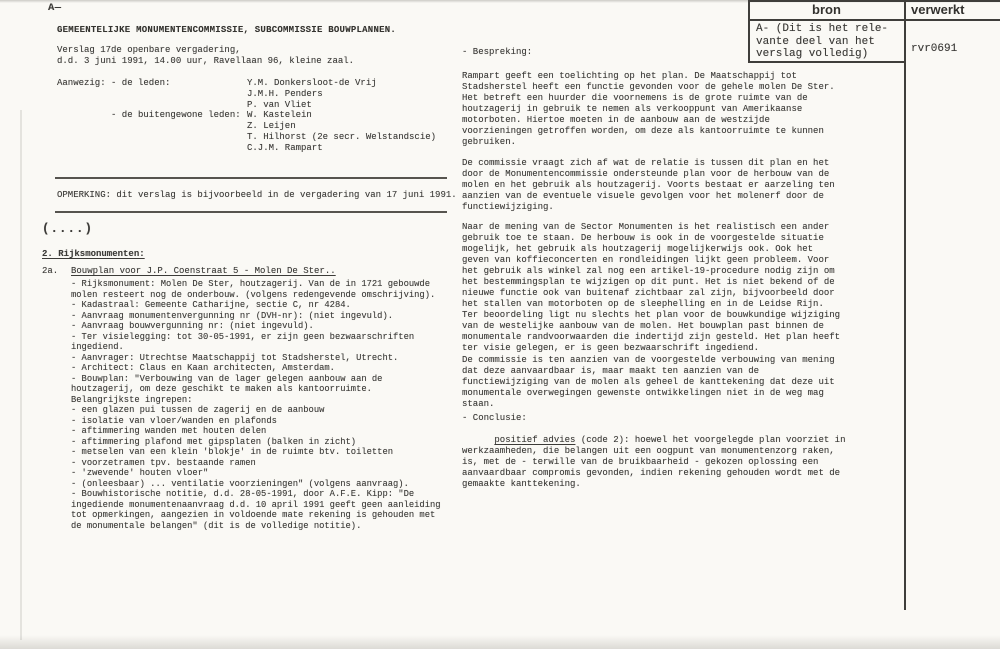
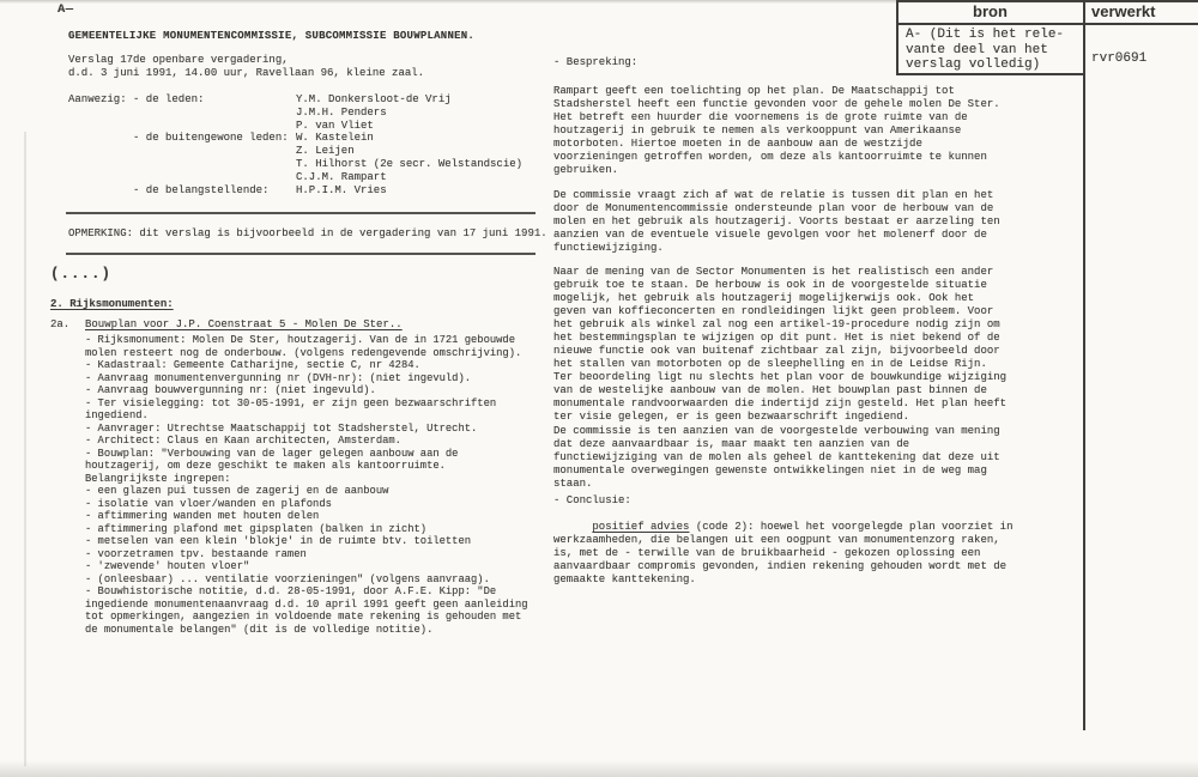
  A—
  GEMEENTELIJKE MONUMENTENCOMMISSIE, SUBCOMMISSIE BOUWPLANNEN.
  Verslag 17de openbare vergadering,
  d.d. 3 juni 1991, 14.00 uur, Ravellaan 96, kleine zaal.
  Aanwezig:
  - de leden:
  Y.M. Donkersloot-de Vrij
  J.M.H. Penders
  P. van Vliet
  - de buitengewone leden:
  W. Kastelein
  Z. Leijen
  T. Hilhorst (2e secr. Welstandscie)
  C.J.M. Rampart
+ - de belangstellende:
+ H.P.I.M. Vries
  OPMERKING: dit verslag is bijvoorbeeld in de vergadering van 17 juni 1991.
  (....)
  2. Rijksmonumenten:
  2a. Bouwplan voor J.P. Coenstraat 5 - Molen De Ster..
  - Rijksmonument: Molen De Ster, houtzagerij. Van de in 1721 gebouwde
  molen resteert nog de onderbouw. (volgens redengevende omschrijving).
  - Kadastraal: Gemeente Catharijne, sectie C, nr 4284.
  - Aanvraag monumentenvergunning nr (DVH-nr): (niet ingevuld).
  - Aanvraag bouwvergunning nr: (niet ingevuld).
  - Ter visielegging: tot 30-05-1991, er zijn geen bezwaarschriften
  ingediend.
  - Aanvrager: Utrechtse Maatschappij tot Stadsherstel, Utrecht.
  - Architect: Claus en Kaan architecten, Amsterdam.
  - Bouwplan: "Verbouwing van de lager gelegen aanbouw aan de
  houtzagerij, om deze geschikt te maken als kantoorruimte.
  Belangrijkste ingrepen:
  - een glazen pui tussen de zagerij en de aanbouw
  - isolatie van vloer/wanden en plafonds
  - aftimmering wanden met houten delen
  - aftimmering plafond met gipsplaten (balken in zicht)
  - metselen van een klein 'blokje' in de ruimte btv. toiletten
  - voorzetramen tpv. bestaande ramen
  - 'zwevende' houten vloer"
  - (onleesbaar) ... ventilatie voorzieningen" (volgens aanvraag).
  - Bouwhistorische notitie, d.d. 28-05-1991, door A.F.E. Kipp: "De
  ingediende monumentenaanvraag d.d. 10 april 1991 geeft geen aanleiding
  tot opmerkingen, aangezien in voldoende mate rekening is gehouden met
  de monumentale belangen" (dit is de volledige notitie).
  - Bespreking:
  Rampart geeft een toelichting op het plan. De Maatschappij tot
  Stadsherstel heeft een functie gevonden voor de gehele molen De Ster.
  Het betreft een huurder die voornemens is de grote ruimte van de
  houtzagerij in gebruik te nemen als verkooppunt van Amerikaanse
  motorboten. Hiertoe moeten in de aanbouw aan de westzijde
  voorzieningen getroffen worden, om deze als kantoorruimte te kunnen
  gebruiken.
  De commissie vraagt zich af wat de relatie is tussen dit plan en het
  door de Monumentencommissie ondersteunde plan voor de herbouw van de
  molen en het gebruik als houtzagerij. Voorts bestaat er aarzeling ten
  aanzien van de eventuele visuele gevolgen voor het molenerf door de
  functiewijziging.
  Naar de mening van de Sector Monumenten is het realistisch een ander
  gebruik toe te staan. De herbouw is ook in de voorgestelde situatie
  mogelijk, het gebruik als houtzagerij mogelijkerwijs ook. Ook het
  geven van koffieconcerten en rondleidingen lijkt geen probleem. Voor
  het gebruik als winkel zal nog een artikel-19-procedure nodig zijn om
  het bestemmingsplan te wijzigen op dit punt. Het is niet bekend of de
  nieuwe functie ook van buitenaf zichtbaar zal zijn, bijvoorbeeld door
  het stallen van motorboten op de sleephelling en in de Leidse Rijn.
  Ter beoordeling ligt nu slechts het plan voor de bouwkundige wijziging
  van de westelijke aanbouw van de molen. Het bouwplan past binnen de
  monumentale randvoorwaarden die indertijd zijn gesteld. Het plan heeft
  ter visie gelegen, er is geen bezwaarschrift ingediend.
  De commissie is ten aanzien van de voorgestelde verbouwing van mening
  dat deze aanvaardbaar is, maar maakt ten aanzien van de
  functiewijziging van de molen als geheel de kanttekening dat deze uit
  monumentale overwegingen gewenste ontwikkelingen niet in de weg mag
  staan.
  - Conclusie:
  positief advies (code 2): hoewel het voorgelegde plan voorziet in
  werkzaamheden, die belangen uit een oogpunt van monumentenzorg raken,
  is, met de - terwille van de bruikbaarheid - gekozen oplossing een
  aanvaardbaar compromis gevonden, indien rekening gehouden wordt met de
  gemaakte kanttekening.
  bron
  verwerkt
  A- (Dit is het rele-
  vante deel van het
  verslag volledig)
  rvr0691
